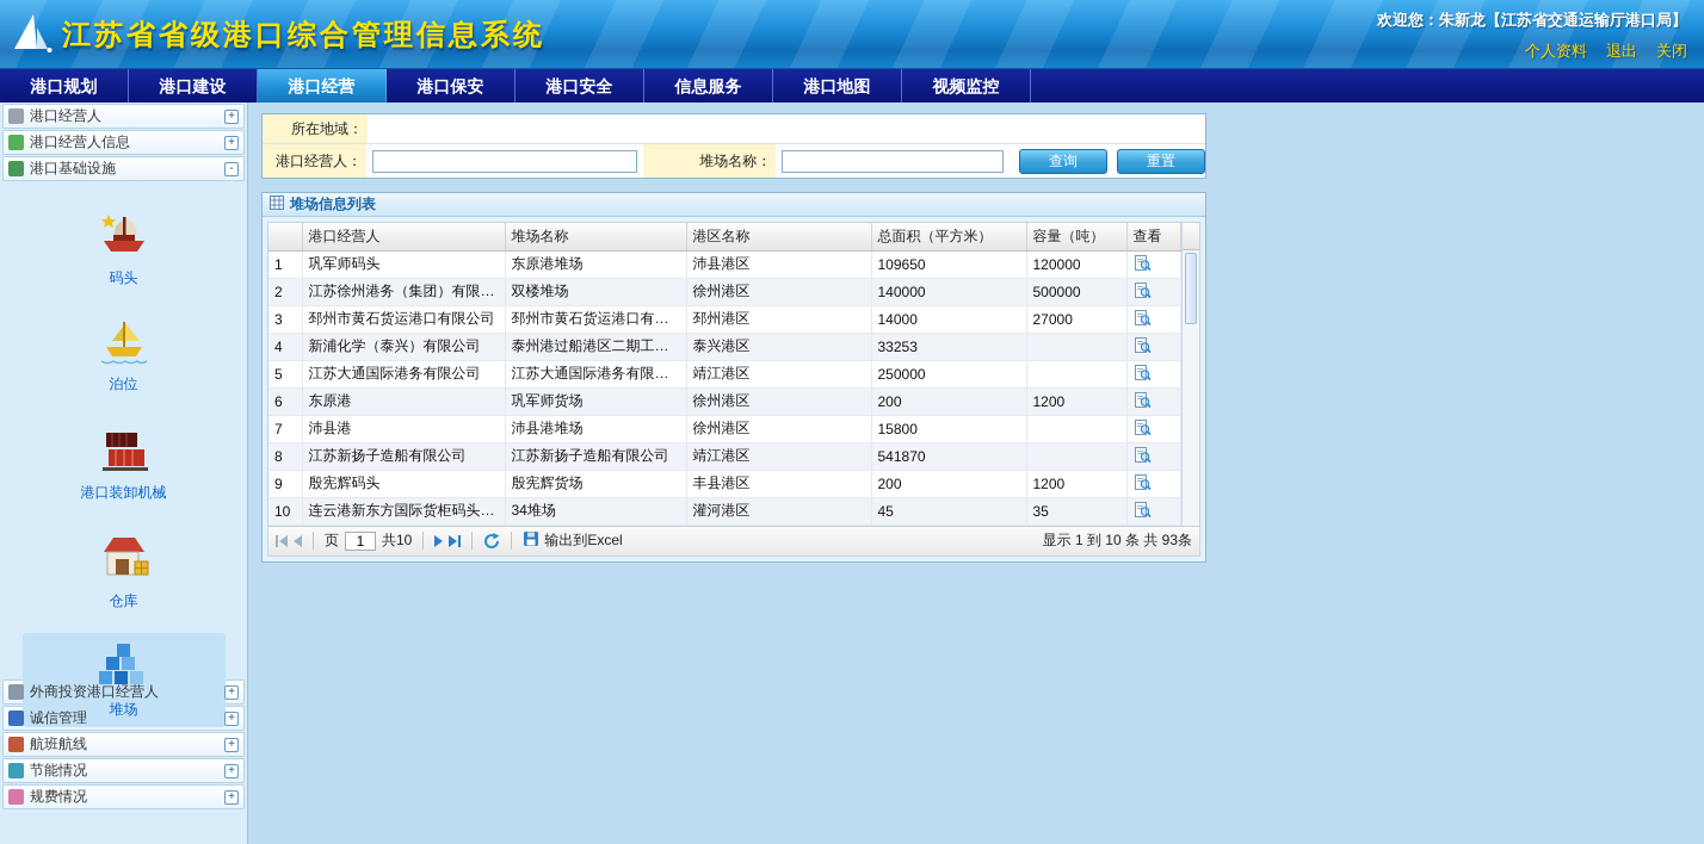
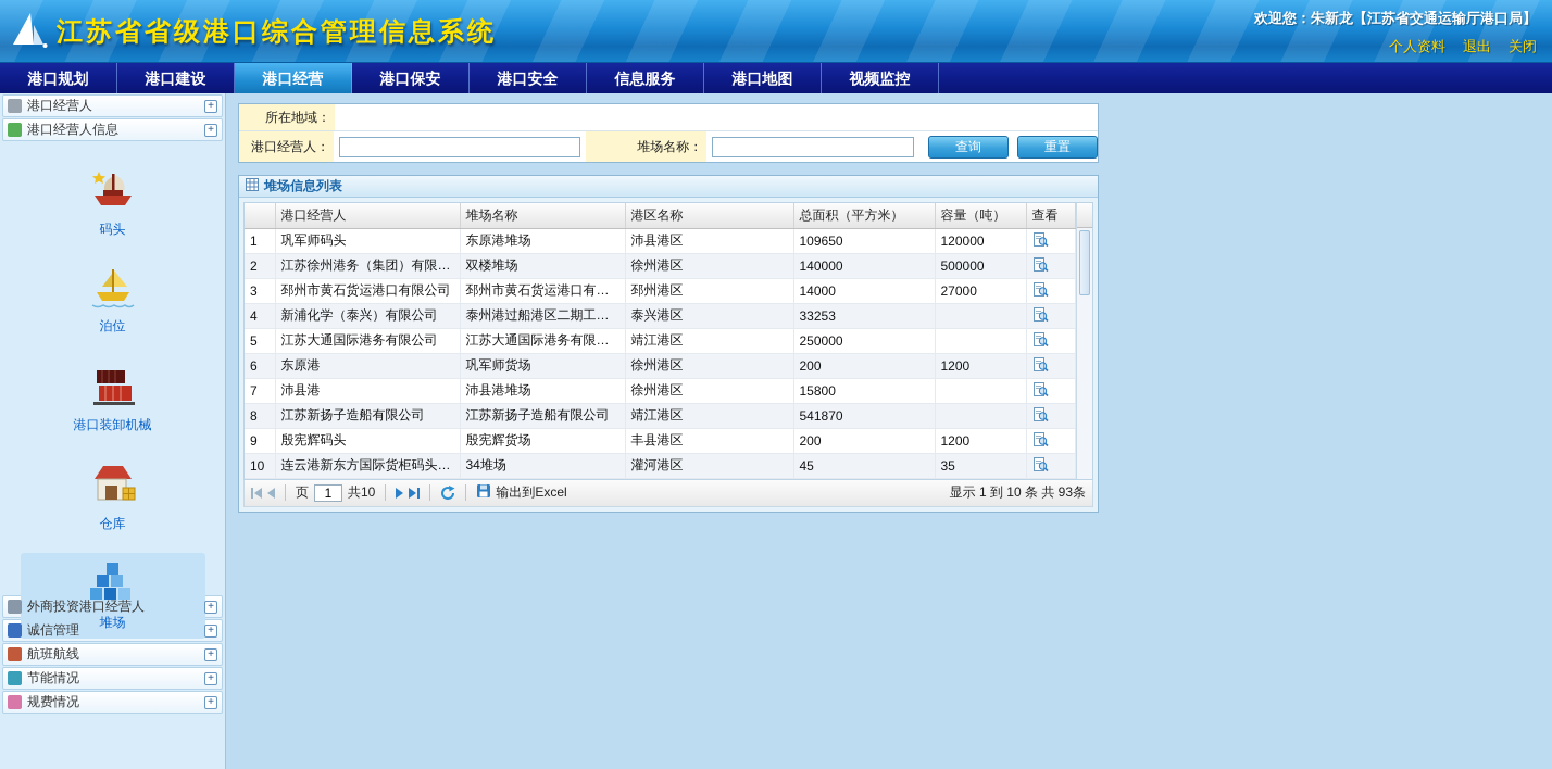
  江苏省省级港口综合管理信息系统
  欢迎您：朱新龙【江苏省交通运输厅港口局】
  个人资料
  退出
  关闭
  港口规划
  港口建设
  港口经营
  港口保安
  港口安全
  信息服务
  港口地图
  视频监控
  港口经营人
  +
  港口经营人信息
  +
- 港口基础设施
- -
  码头
  泊位
  港口装卸机械
  仓库
  堆场
  外商投资港口经营人
  +
  诚信管理
  +
  航班航线
  +
  节能情况
  +
  规费情况
  +
  所在地域：
  港口经营人：
  堆场名称：
  查询
  重置
  堆场信息列表
  	港口经营人	堆场名称	港区名称	总面积（平方米）	容量（吨）	查看
  1	巩军师码头	东原港堆场	沛县港区	109650	120000
  2	江苏徐州港务（集团）有限公司	双楼堆场	徐州港区	140000	500000
  3	邳州市黄石货运港口有限公司	邳州市黄石货运港口有限公.	邳州港区	14000	27000
  4	新浦化学（泰兴）有限公司	泰州港过船港区二期工程通.	泰兴港区	33253
  5	江苏大通国际港务有限公司	江苏大通国际港务有限公司	靖江港区	250000
  6	东原港	巩军师货场	徐州港区	200	1200
  7	沛县港	沛县港堆场	徐州港区	15800
  8	江苏新扬子造船有限公司	江苏新扬子造船有限公司	靖江港区	541870
  9	殷宪辉码头	殷宪辉货场	丰县港区	200	1200
  10	连云港新东方国际货柜码头有限	34堆场	灌河港区	45	35
  页
  1
  共10
  输出到Excel
  显示 1 到 10 条 共 93条
